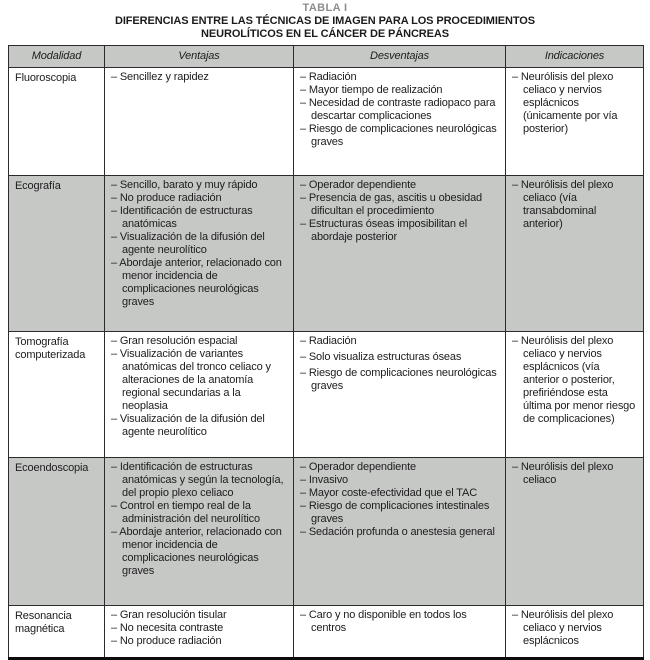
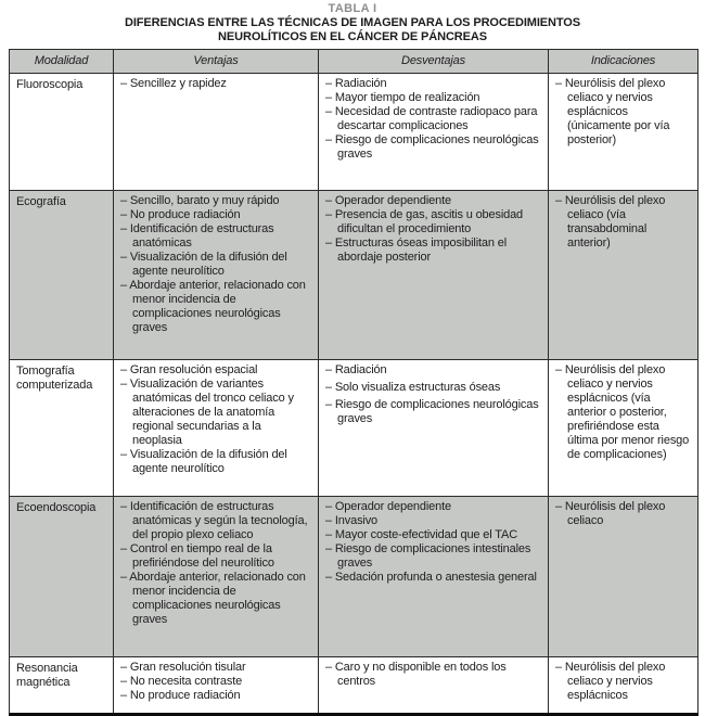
  TABLA I
  DIFERENCIAS ENTRE LAS TÉCNICAS DE IMAGEN PARA LOS PROCEDIMIENTOS
  NEUROLÍTICOS EN EL CÁNCER DE PÁNCREAS
  Modalidad	Ventajas	Desventajas	Indicaciones
  Fluoroscopia	– Sencillez y rapidez	– Radiación – Mayor tiempo de realización – Necesidad de contraste radiopaco para descartar complicaciones – Riesgo de complicaciones neurológicas graves	– Neurólisis del plexo celiaco y nervios esplácnicos (únicamente por vía posterior)
  Ecografía	– Sencillo, barato y muy rápido – No produce radiación – Identificación de estructuras anatómicas – Visualización de la difusión del agente neurolítico – Abordaje anterior, relacionado con menor incidencia de complicaciones neurológicas graves	– Operador dependiente – Presencia de gas, ascitis u obesidad dificultan el procedimiento – Estructuras óseas imposibilitan el abordaje posterior	– Neurólisis del plexo celiaco (vía transabdominal anterior)
  Tomografía computerizada	– Gran resolución espacial – Visualización de variantes anatómicas del tronco celiaco y alteraciones de la anatomía regional secundarias a la neoplasia – Visualización de la difusión del agente neurolítico	– Radiación – Solo visualiza estructuras óseas – Riesgo de complicaciones neurológicas graves	– Neurólisis del plexo celiaco y nervios esplácnicos (vía anterior o posterior, prefiriéndose esta última por menor riesgo de complicaciones)
- Ecoendoscopia	– Identificación de estructuras anatómicas y según la tecnología, del propio plexo celiaco – Control en tiempo real de la administración del neurolítico – Abordaje anterior, relacionado con menor incidencia de complicaciones neurológicas graves	– Operador dependiente – Invasivo – Mayor coste-efectividad que el TAC – Riesgo de complicaciones intestinales graves – Sedación profunda o anestesia general	– Neurólisis del plexo celiaco
+ Ecoendoscopia	– Identificación de estructuras anatómicas y según la tecnología, del propio plexo celiaco – Control en tiempo real de la prefiriéndose del neurolítico – Abordaje anterior, relacionado con menor incidencia de complicaciones neurológicas graves	– Operador dependiente – Invasivo – Mayor coste-efectividad que el TAC – Riesgo de complicaciones intestinales graves – Sedación profunda o anestesia general	– Neurólisis del plexo celiaco
  Resonancia magnética	– Gran resolución tisular – No necesita contraste – No produce radiación	– Caro y no disponible en todos los centros	– Neurólisis del plexo celiaco y nervios esplácnicos
